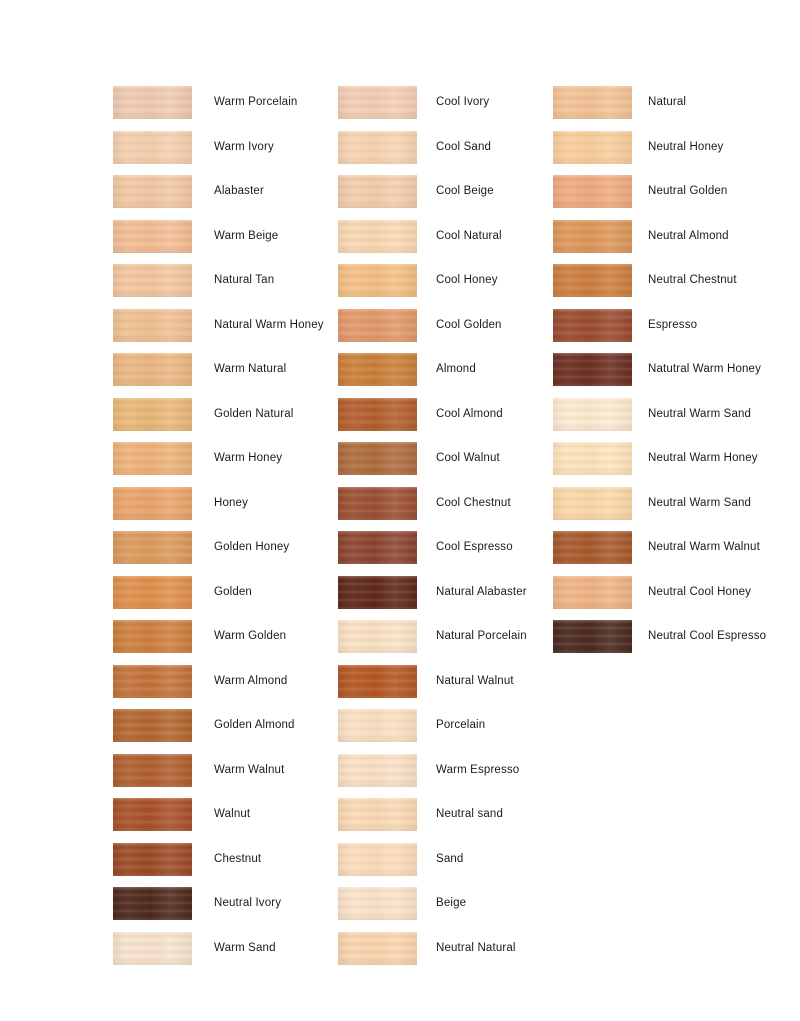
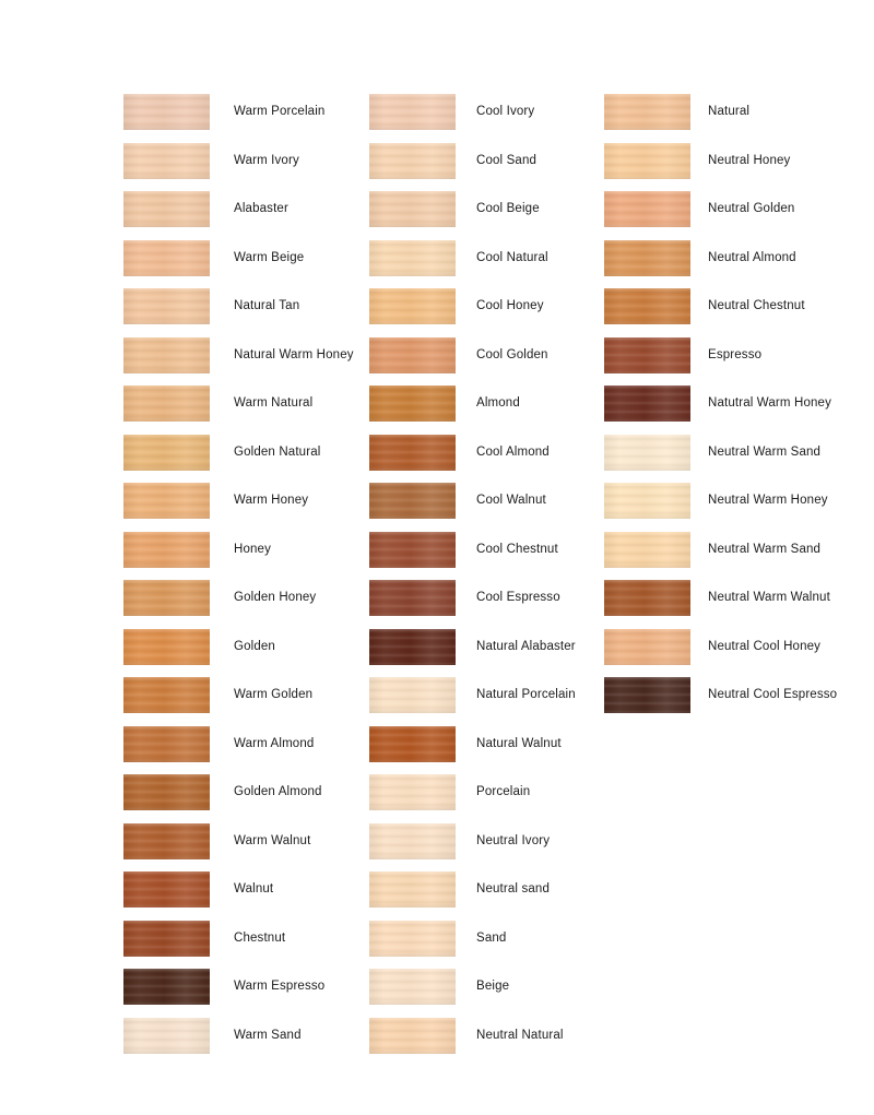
  Warm Porcelain
  Warm Ivory
  Alabaster
  Warm Beige
  Natural Tan
  Natural Warm Honey
  Warm Natural
  Golden Natural
  Warm Honey
  Honey
  Golden Honey
  Golden
  Warm Golden
  Warm Almond
  Golden Almond
  Warm Walnut
  Walnut
  Chestnut
- Neutral Ivory
+ Warm Espresso
  Warm Sand
  Cool Ivory
  Cool Sand
  Cool Beige
  Cool Natural
  Cool Honey
  Cool Golden
  Almond
  Cool Almond
  Cool Walnut
  Cool Chestnut
  Cool Espresso
  Natural Alabaster
  Natural Porcelain
  Natural Walnut
  Porcelain
- Warm Espresso
+ Neutral Ivory
  Neutral sand
  Sand
  Beige
  Neutral Natural
  Natural
  Neutral Honey
  Neutral Golden
  Neutral Almond
  Neutral Chestnut
  Espresso
  Natutral Warm Honey
  Neutral Warm Sand
  Neutral Warm Honey
  Neutral Warm Sand
  Neutral Warm Walnut
  Neutral Cool Honey
  Neutral Cool Espresso
